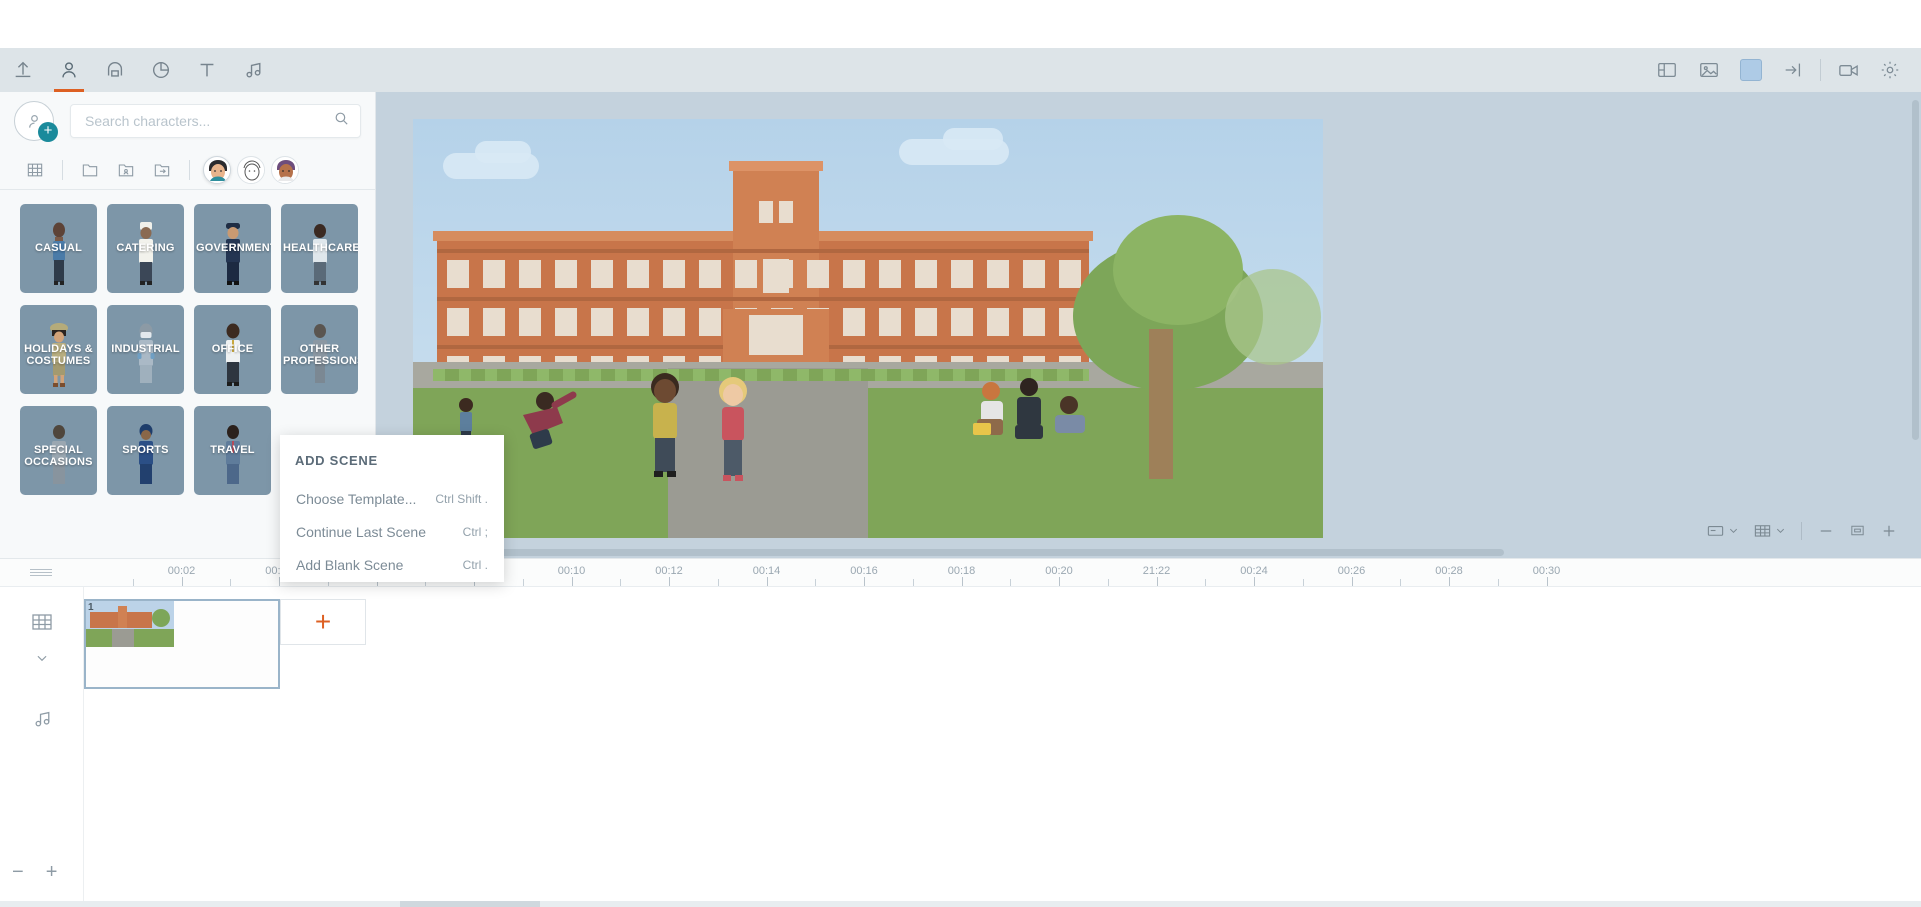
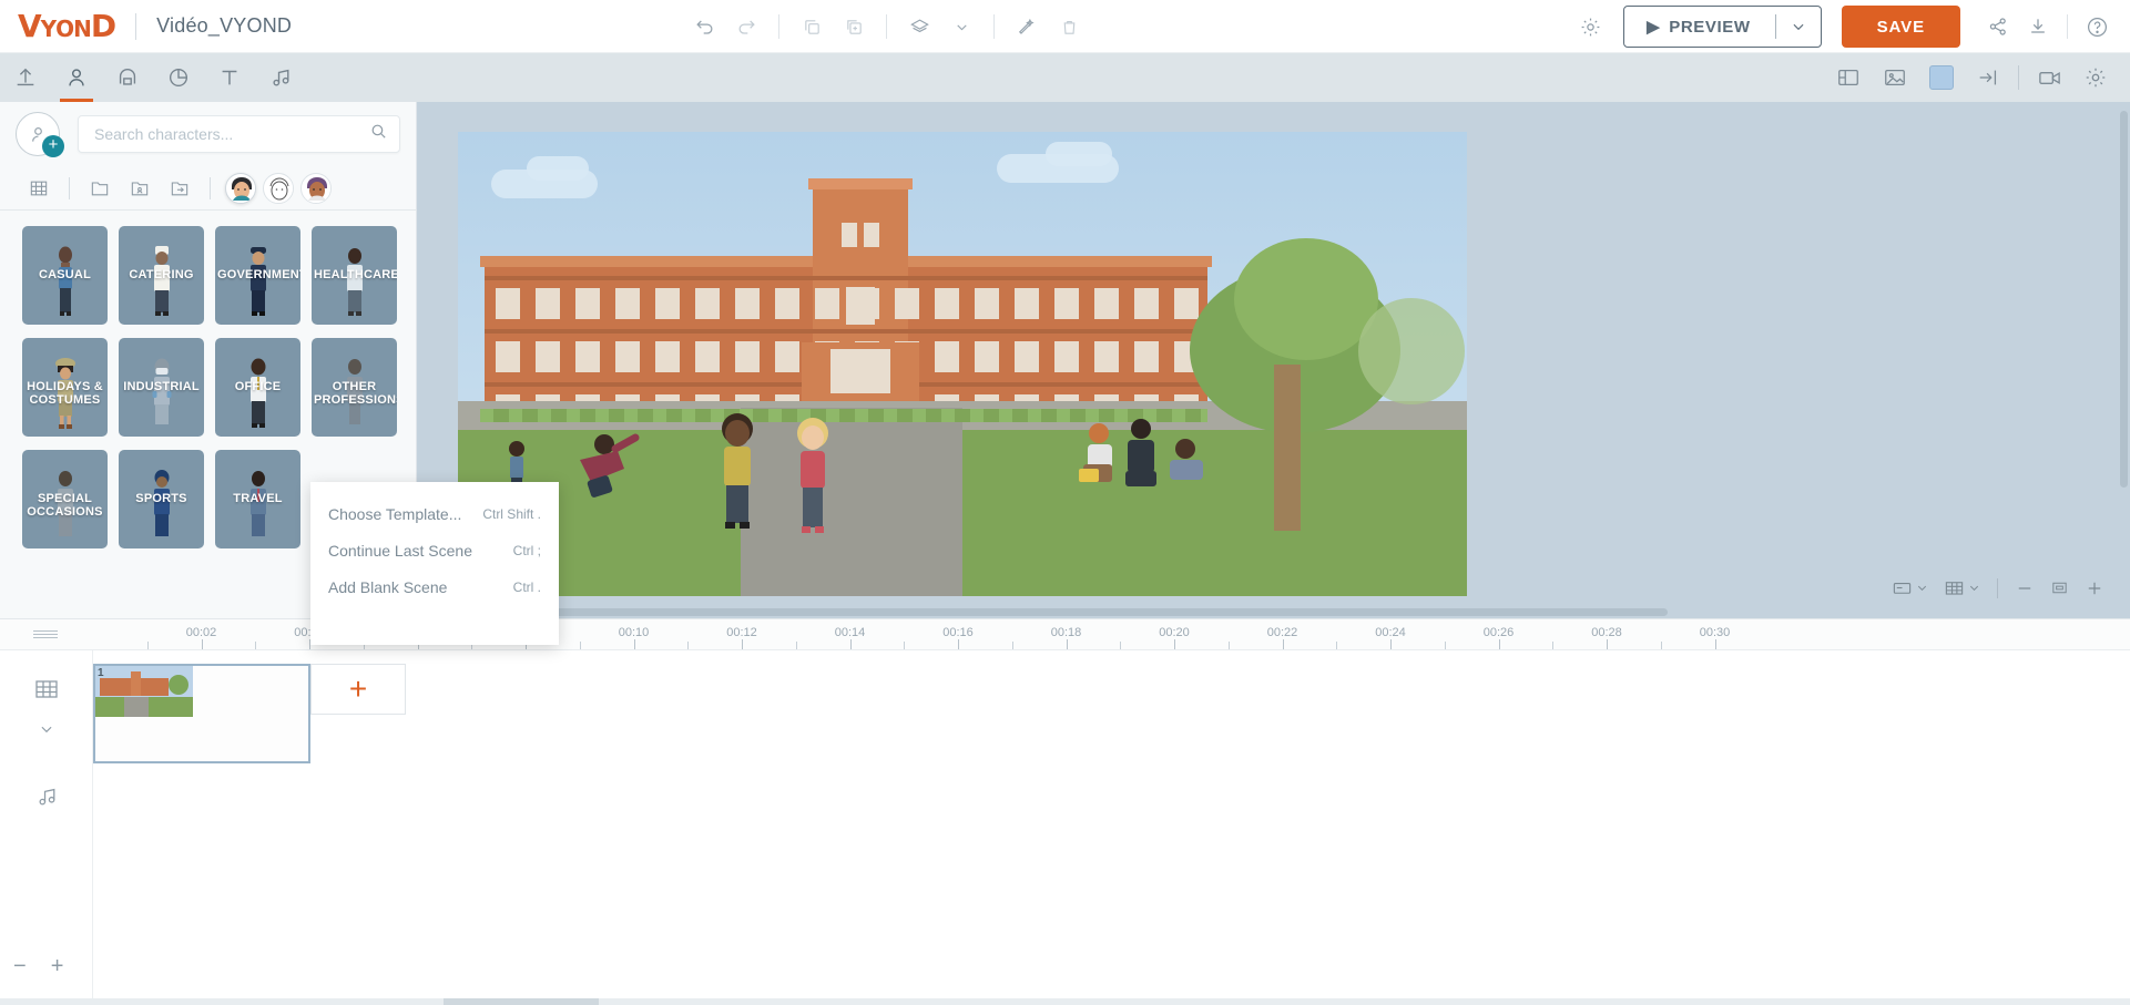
+ V
+ Y
+ O
+ N
+ D
+ Vidéo_VYOND
+ ▶
+ PREVIEW
+ SAVE
  +
  Search characters...
  CASUAL
  CATERING
  GOVERNMEN
  HEALTHCARE
  HOLIDAYS & COSTUMES
  INDUSTRIAL
  OFFICE
  OTHER PROFESSION
  SPECIAL OCCASIONS
  SPORTS
  TRAVEL
  00:02
  00:10
  00:12
  00:14
  00:16
  00:18
  00:20
- 21:22
+ 00:22
  00:24
  00:26
  00:28
  00:30
  1
  +
  −
  +
- ADD SCENE
  Choose Template...
  Ctrl Shift .
  Continue Last Scene
  Ctrl ;
  Add Blank Scene
  Ctrl .
